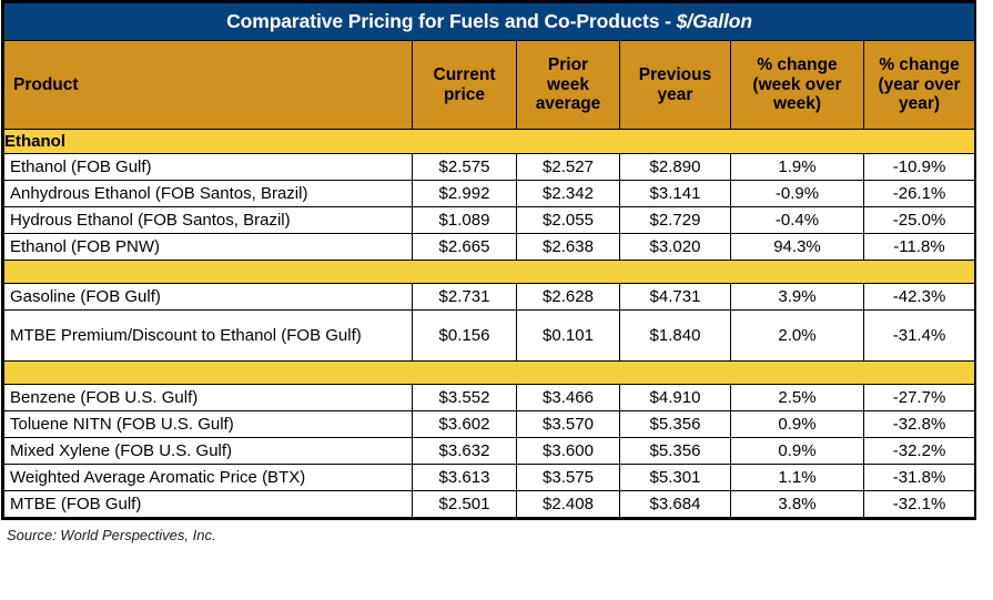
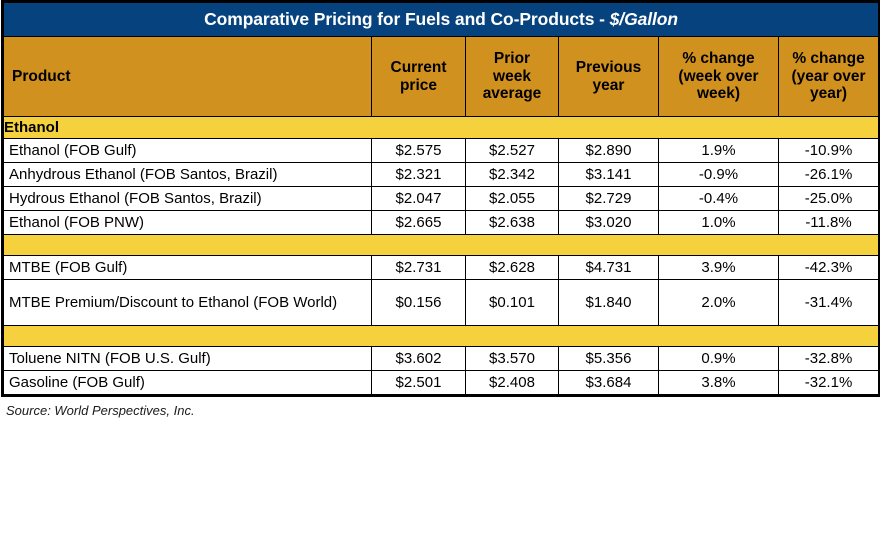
  Comparative Pricing for Fuels and Co-Products - $/Gallon
  Product	Currentprice	Priorweekaverage	Previousyear	% change(week overweek)	% change(year overyear)
  Ethanol
  Ethanol (FOB Gulf)	$2.575	$2.527	$2.890	1.9%	-10.9%
- Anhydrous Ethanol (FOB Santos, Brazil)	$2.992	$2.342	$3.141	-0.9%	-26.1%
+ Anhydrous Ethanol (FOB Santos, Brazil)	$2.321	$2.342	$3.141	-0.9%	-26.1%
- Hydrous Ethanol (FOB Santos, Brazil)	$1.089	$2.055	$2.729	-0.4%	-25.0%
+ Hydrous Ethanol (FOB Santos, Brazil)	$2.047	$2.055	$2.729	-0.4%	-25.0%
- Ethanol (FOB PNW)	$2.665	$2.638	$3.020	94.3%	-11.8%
+ Ethanol (FOB PNW)	$2.665	$2.638	$3.020	1.0%	-11.8%
- Gasoline (FOB Gulf)	$2.731	$2.628	$4.731	3.9%	-42.3%
+ MTBE (FOB Gulf)	$2.731	$2.628	$4.731	3.9%	-42.3%
- MTBE Premium/Discount to Ethanol (FOB Gulf)	$0.156	$0.101	$1.840	2.0%	-31.4%
+ MTBE Premium/Discount to Ethanol (FOB World)	$0.156	$0.101	$1.840	2.0%	-31.4%
- Benzene (FOB U.S. Gulf)	$3.552	$3.466	$4.910	2.5%	-27.7%
  Toluene NITN (FOB U.S. Gulf)	$3.602	$3.570	$5.356	0.9%	-32.8%
- Mixed Xylene (FOB U.S. Gulf)	$3.632	$3.600	$5.356	0.9%	-32.2%
- Weighted Average Aromatic Price (BTX)	$3.613	$3.575	$5.301	1.1%	-31.8%
- MTBE (FOB Gulf)	$2.501	$2.408	$3.684	3.8%	-32.1%
+ Gasoline (FOB Gulf)	$2.501	$2.408	$3.684	3.8%	-32.1%
  Source: World Perspectives, Inc.
